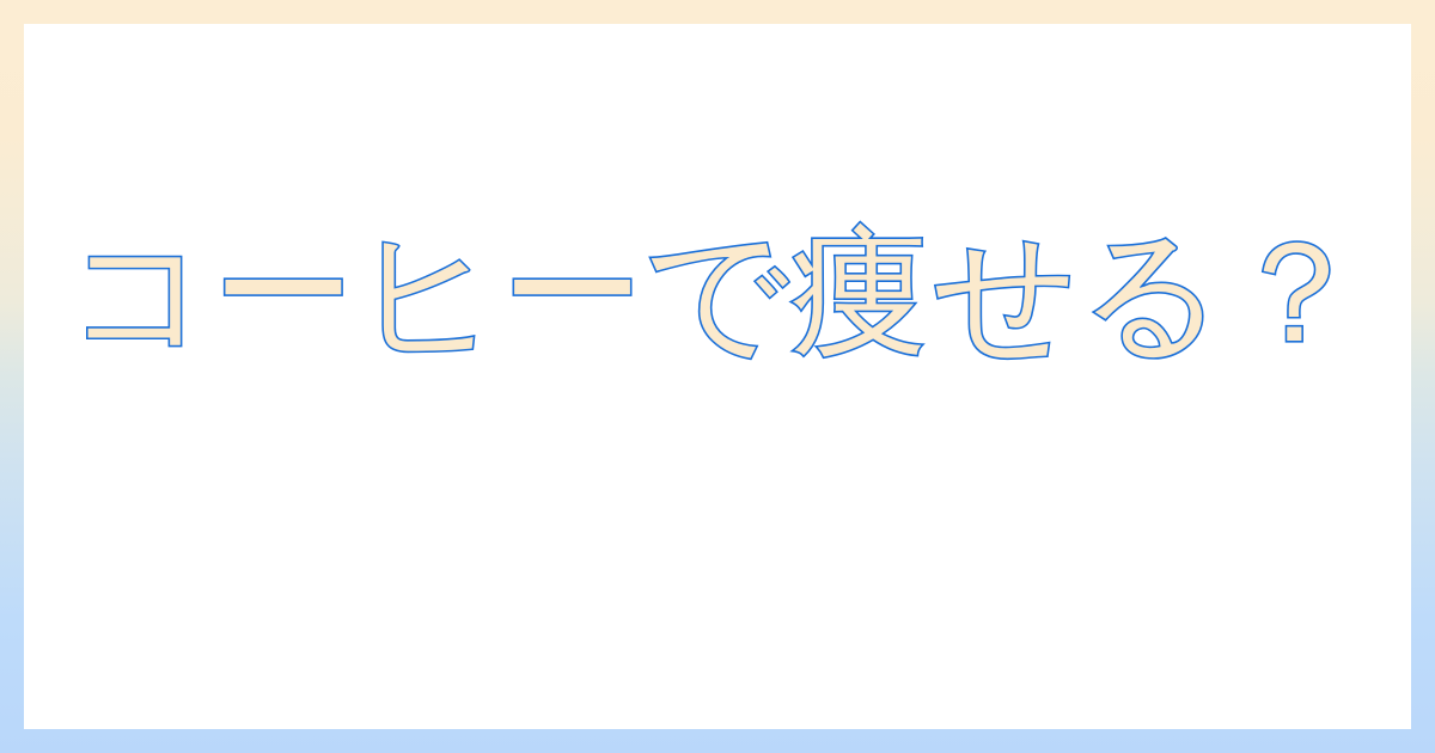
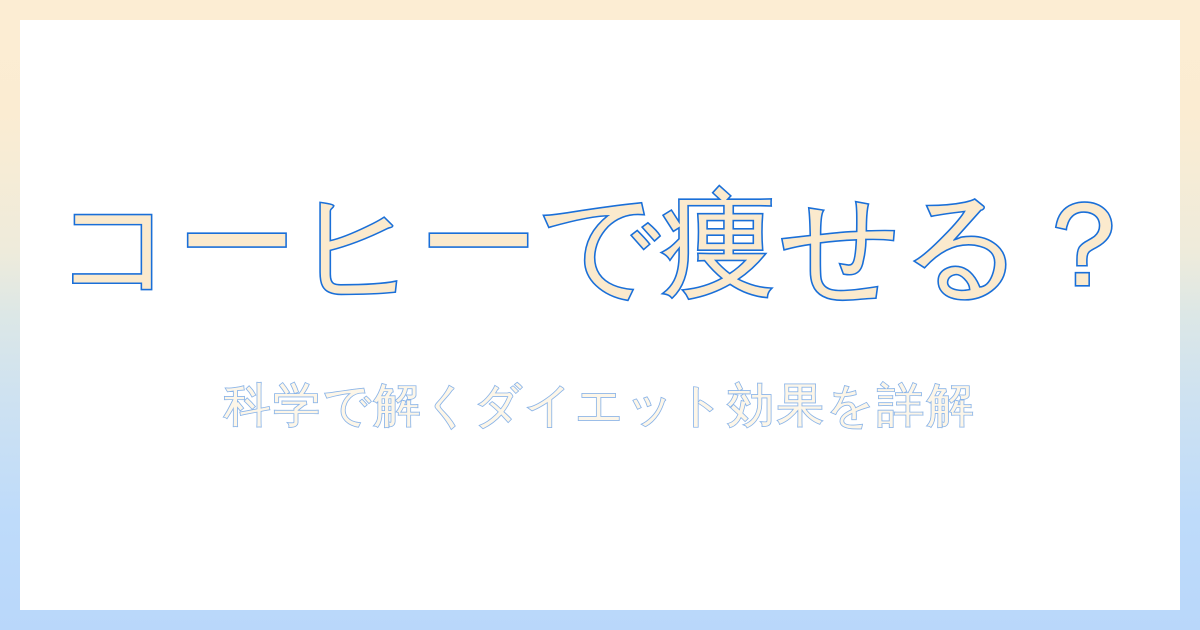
  コーヒーで痩せる？
+ 科学で解くダイエット効果を詳解
